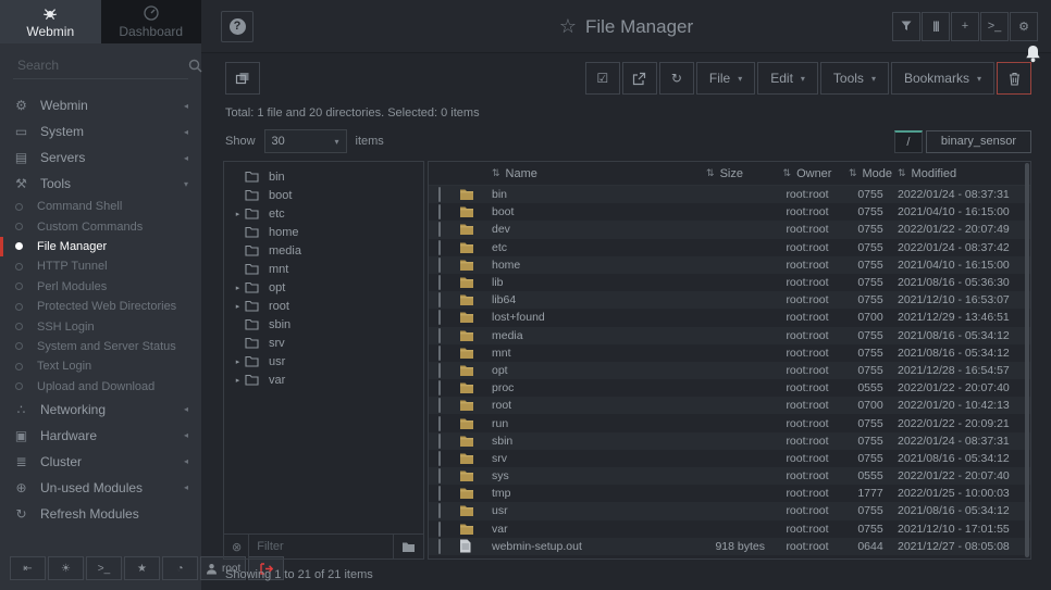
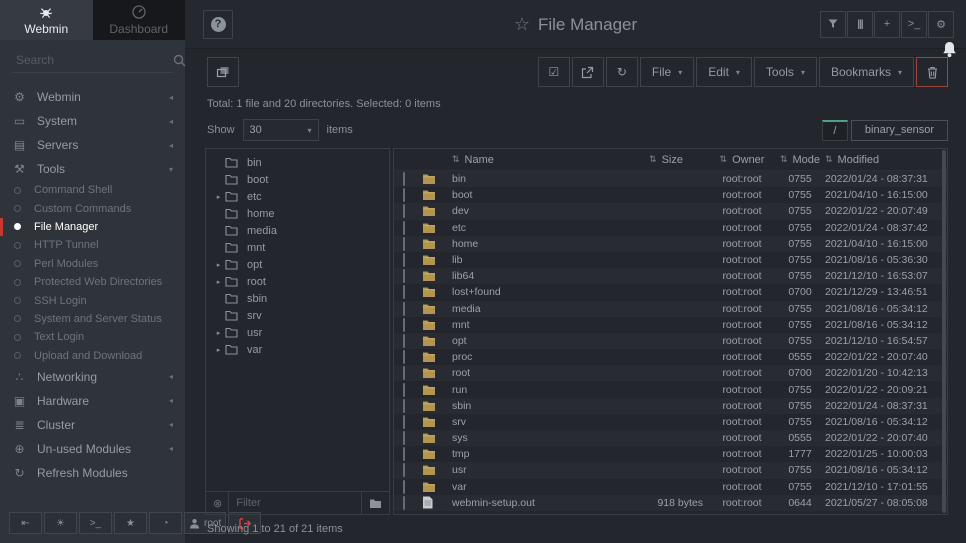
  Webmin
  Dashboard
  Search
  ⚙
  Webmin
  ◂
  ▭
  System
  ◂
  ▤
  Servers
  ◂
  ⚒
  Tools
  ▾
  Command Shell
  Custom Commands
  File Manager
  HTTP Tunnel
  Perl Modules
  Protected Web Directories
  SSH Login
  System and Server Status
  Text Login
  Upload and Download
  ∴
  Networking
  ◂
  ▣
  Hardware
  ◂
  ≣
  Cluster
  ◂
  ⊕
  Un-used Modules
  ◂
  ↻
  Refresh Modules
  ⇤
  ☀
  >_
  ★
  ◔
  root
  ?
  ☆ File Manager
  |||
  +
  >_
  ⚙
  ☑
  ↻
  File
  ▾
  Edit
  ▾
  Tools
  ▾
  Bookmarks
  ▾
  Total: 1 file and 20 directories. Selected: 0 items
  Show
  30
  ▾
  items
  /
  binary_sensor
  bin
  boot
  etc
  home
  media
  mnt
  opt
  root
  sbin
  srv
  usr
  var
  ⊗
  Filter
  ⇅
  Name
  ⇅
  Size
  ⇅
  Owner
  ⇅
  Mode
  ⇅
  Modified
  bin
  root:root
  0755
  2022/01/24 - 08:37:31
  boot
  root:root
  0755
  2021/04/10 - 16:15:00
  dev
  root:root
  0755
  2022/01/22 - 20:07:49
  etc
  root:root
  0755
  2022/01/24 - 08:37:42
  home
  root:root
  0755
  2021/04/10 - 16:15:00
  lib
  root:root
  0755
  2021/08/16 - 05:36:30
  lib64
  root:root
  0755
  2021/12/10 - 16:53:07
  lost+found
  root:root
  0700
  2021/12/29 - 13:46:51
  media
  root:root
  0755
  2021/08/16 - 05:34:12
  mnt
  root:root
  0755
  2021/08/16 - 05:34:12
  opt
  root:root
  0755
- 2021/12/28 - 16:54:57
+ 2021/12/10 - 16:54:57
  proc
  root:root
  0555
  2022/01/22 - 20:07:40
  root
  root:root
  0700
  2022/01/20 - 10:42:13
  run
  root:root
  0755
  2022/01/22 - 20:09:21
  sbin
  root:root
  0755
  2022/01/24 - 08:37:31
  srv
  root:root
  0755
  2021/08/16 - 05:34:12
  sys
  root:root
  0555
  2022/01/22 - 20:07:40
  tmp
  root:root
  1777
  2022/01/25 - 10:00:03
  usr
  root:root
  0755
  2021/08/16 - 05:34:12
  var
  root:root
  0755
  2021/12/10 - 17:01:55
  webmin-setup.out
  918 bytes
  root:root
  0644
- 2021/12/27 - 08:05:08
+ 2021/05/27 - 08:05:08
  Showing 1 to 21 of 21 items
